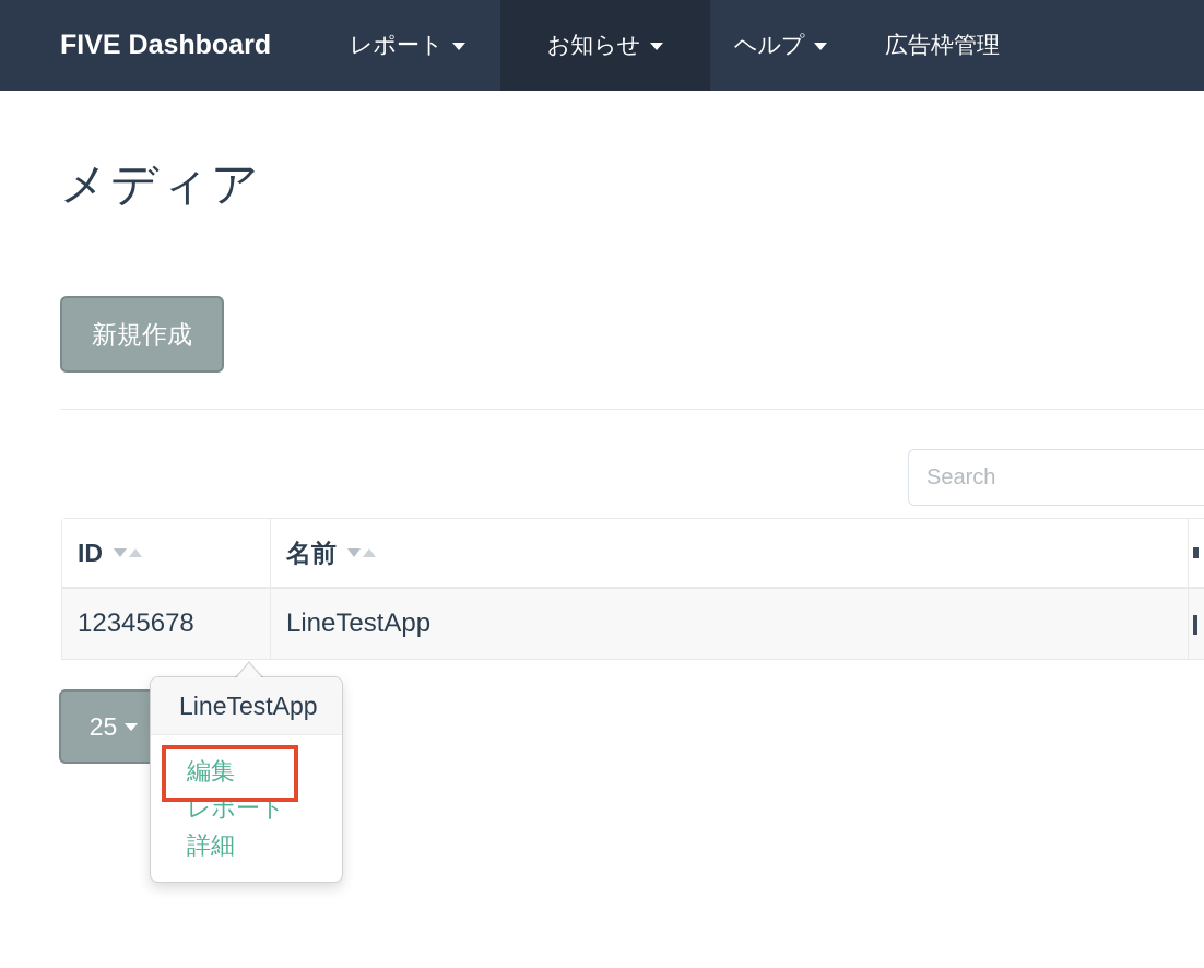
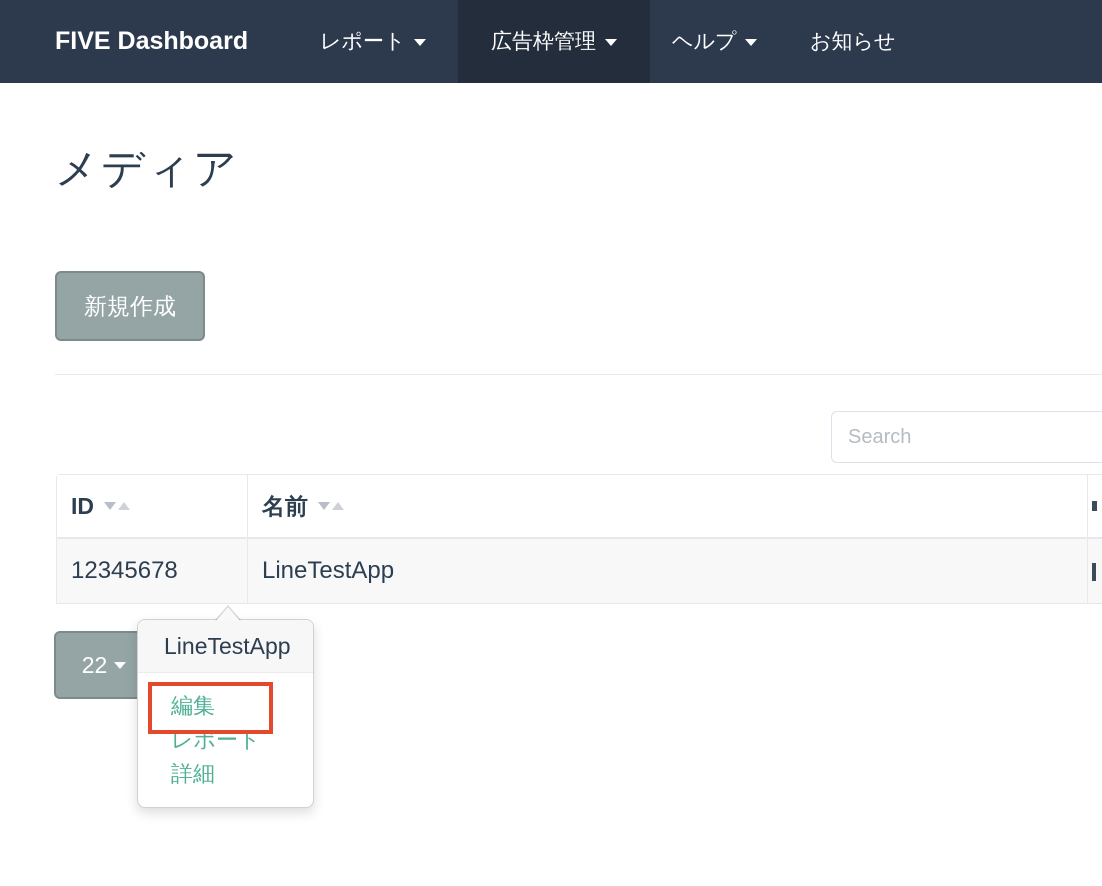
  FIVE Dashboard
  レポート
- お知らせ
+ 広告枠管理
  ヘルプ
- 広告枠管理
+ お知らせ
  メディア
  新規作成
  Search
  ID
  名前
  12345678
  LineTestApp
- 25
+ 22
  LineTestApp
  編集
  レポート
  詳細
